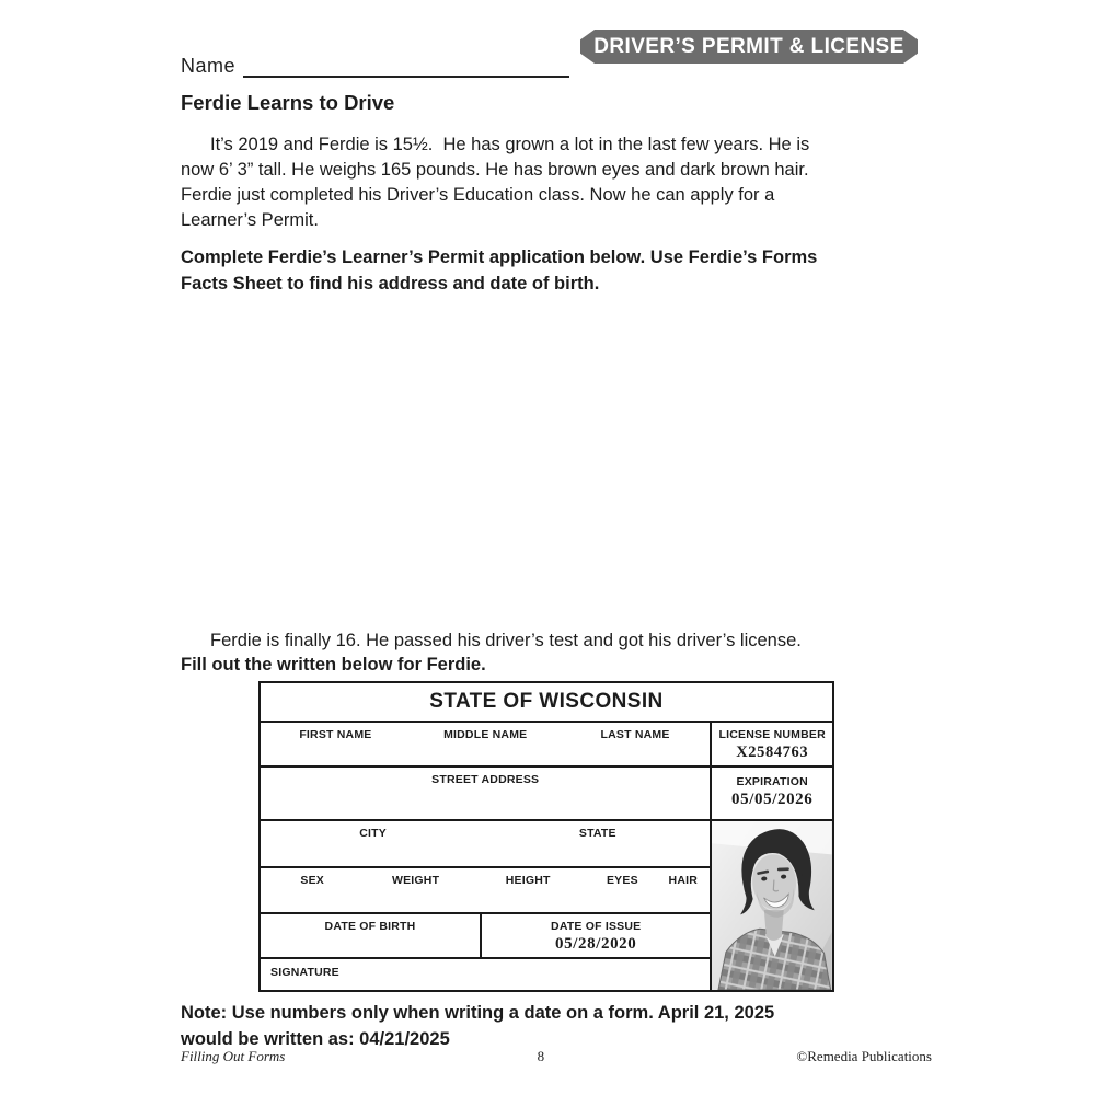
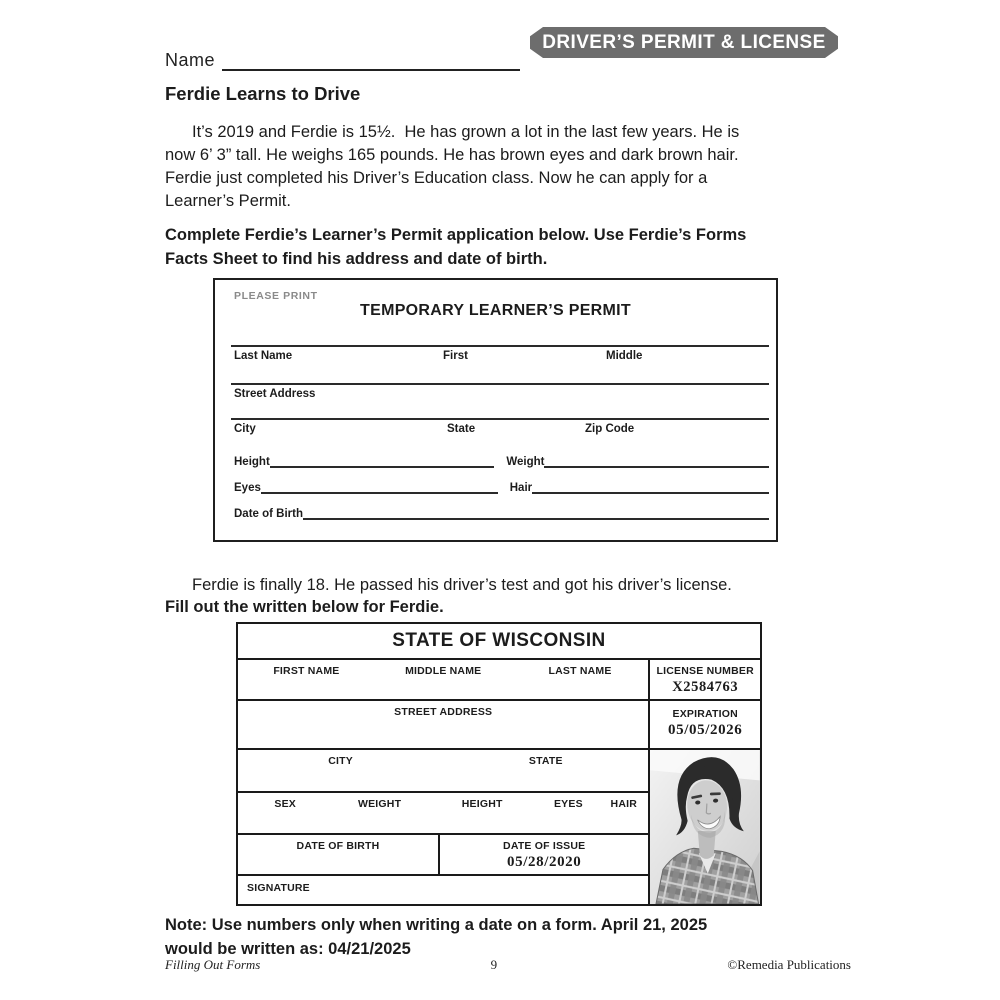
  DRIVER’S PERMIT & LICENSE
  Name
  Ferdie Learns to Drive
  It’s 2019 and Ferdie is 15½. He has grown a lot in the last few years. He is
  now 6’ 3” tall. He weighs 165 pounds. He has brown eyes and dark brown hair.
  Ferdie just completed his Driver’s Education class. Now he can apply for a
  Learner’s Permit.
  Complete Ferdie’s Learner’s Permit application below. Use Ferdie’s Forms
  Facts Sheet to find his address and date of birth.
+ PLEASE PRINT
+ TEMPORARY LEARNER’S PERMIT
+ Last Name
+ First
+ Middle
+ Street Address
+ City
+ State
+ Zip Code
+ Height
+ Weight
+ Eyes
+ Hair
+ Date of Birth
- Ferdie is finally 16. He passed his driver’s test and got his driver’s license.
+ Ferdie is finally 18. He passed his driver’s test and got his driver’s license.
  Fill out the written below for Ferdie.
  STATE OF WISCONSIN
  FIRST NAME
  MIDDLE NAME
  LAST NAME
  STREET ADDRESS
  CITY
  STATE
  SEX
  WEIGHT
  HEIGHT
  EYES
  HAIR
  DATE OF BIRTH
  DATE OF ISSUE
  05/28/2020
  SIGNATURE
  LICENSE NUMBER
  X2584763
  EXPIRATION
  05/05/2026
  Note: Use numbers only when writing a date on a form. April 21, 2025
  would be written as: 04/21/2025
  Filling Out Forms
- 8
+ 9
  ©Remedia Publications
